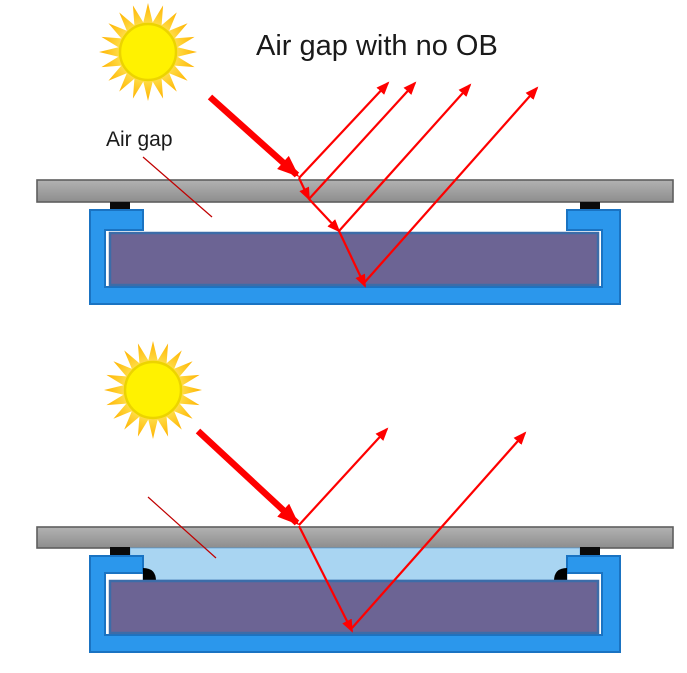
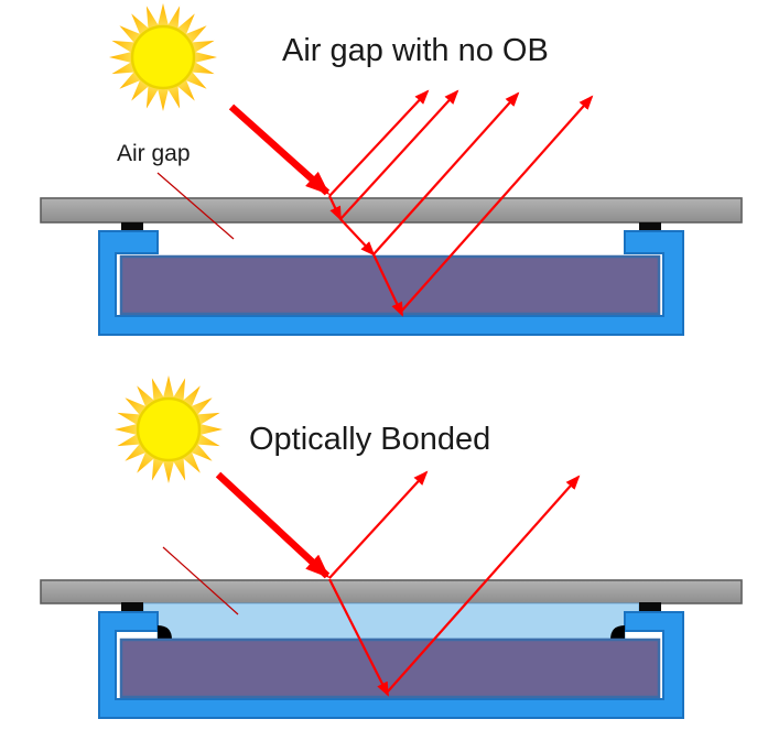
  Air gap with no OB
  Air gap
+ Optically Bonded
